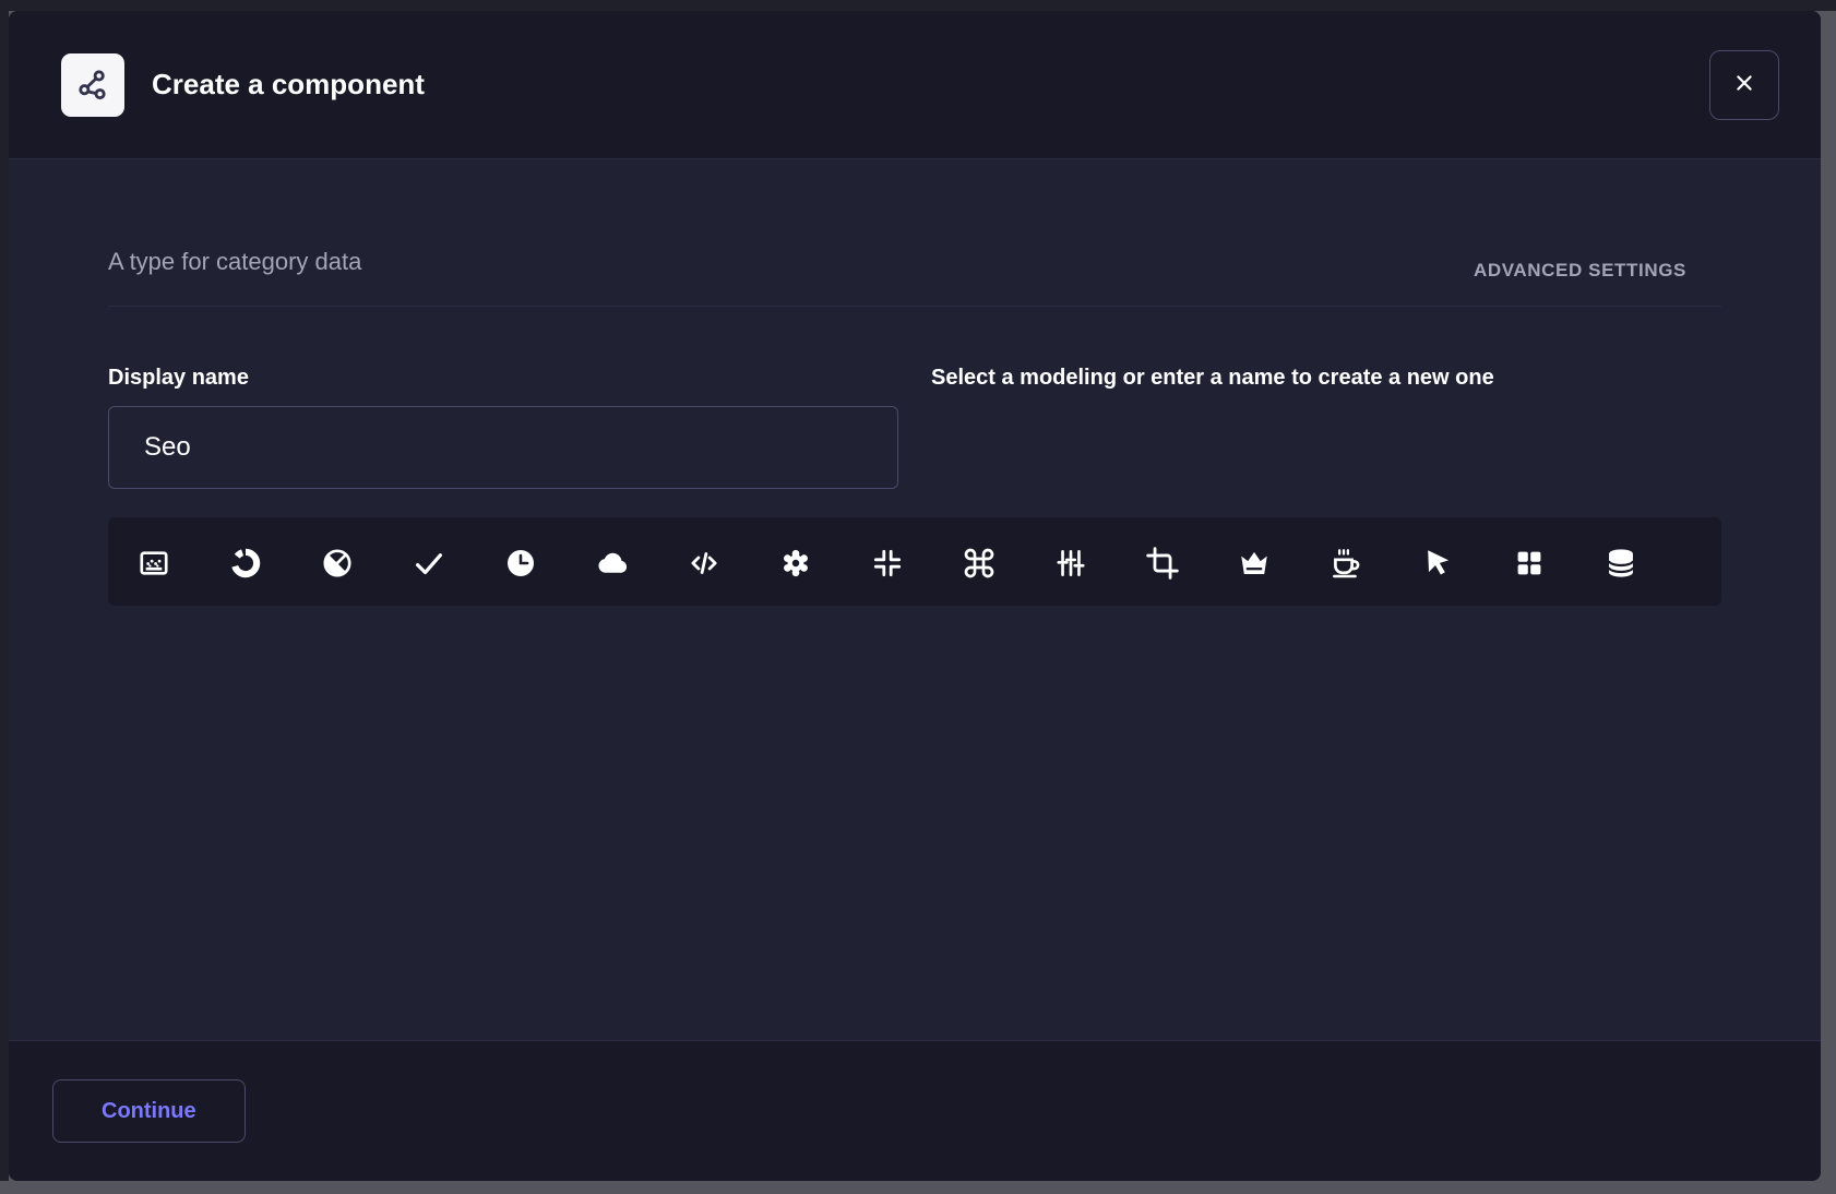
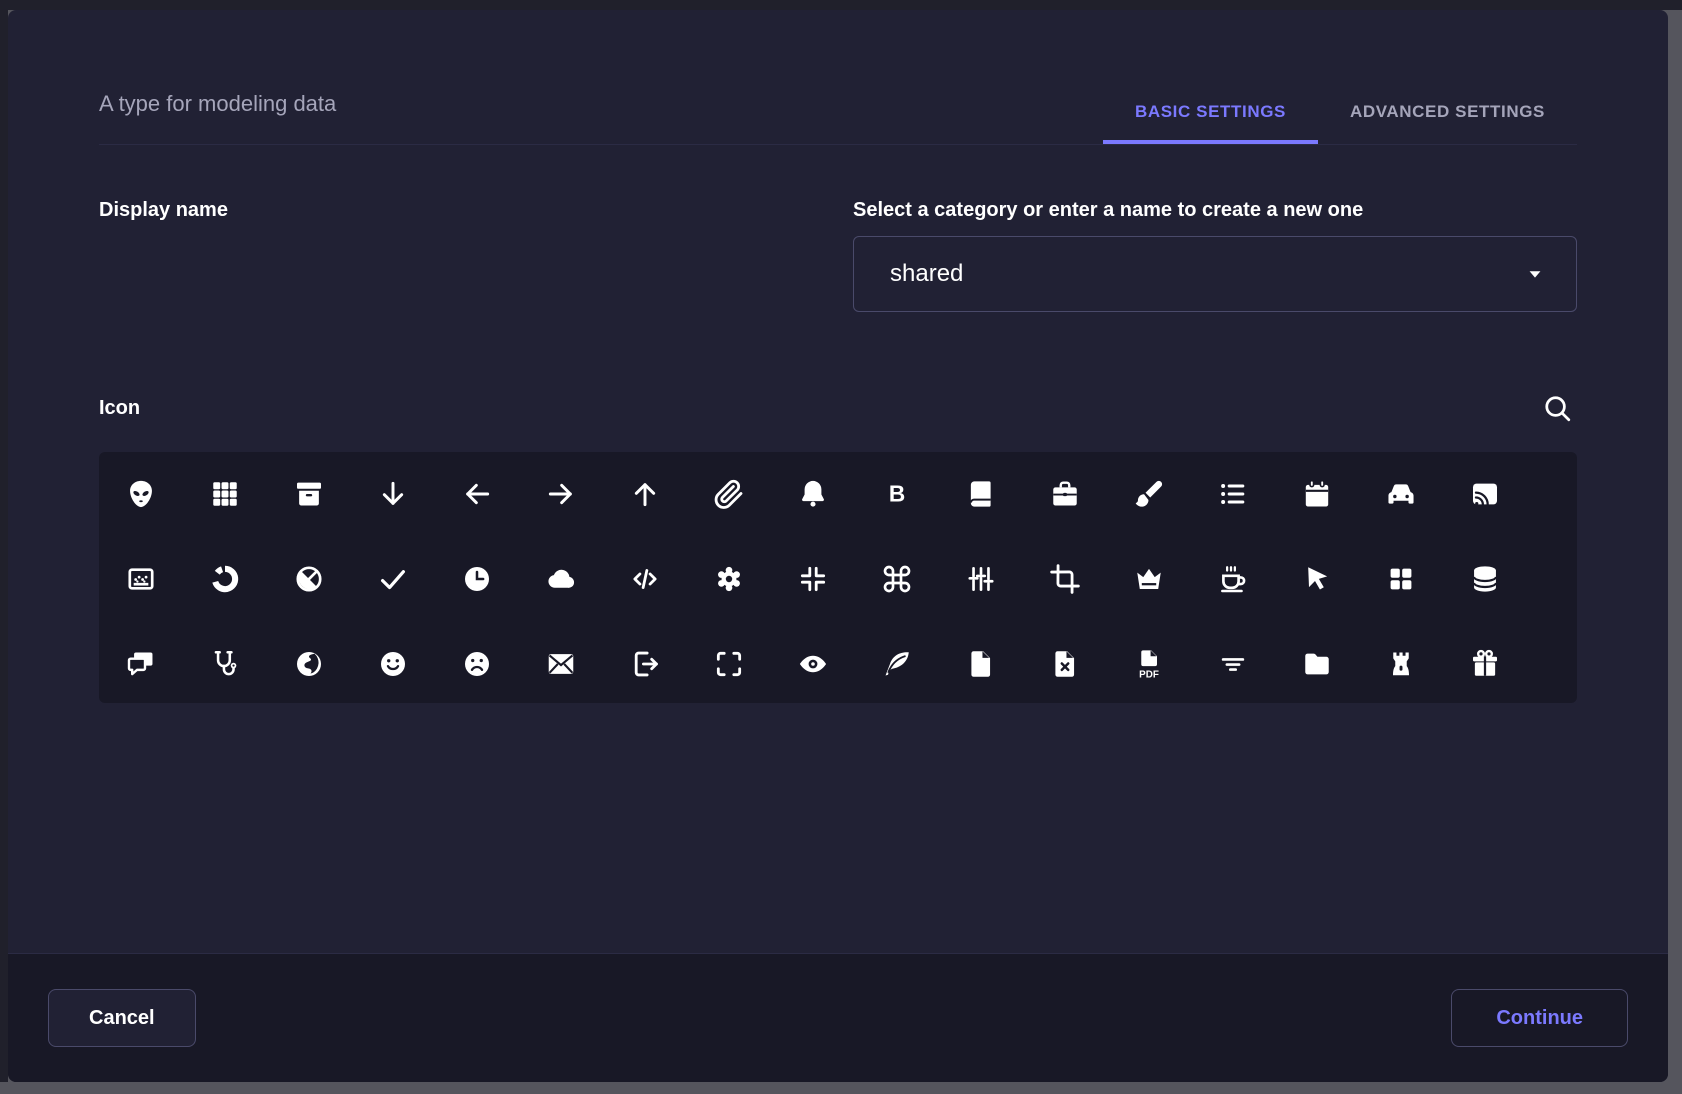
- Create a component
- A type for category data
+ A type for modeling data
+ BASIC SETTINGS
  ADVANCED SETTINGS
  Display name
- Seo
- Select a modeling or enter a name to create a new one
+ Select a category or enter a name to create a new one
+ shared
+ Icon
+ B
+ PDF
+ Cancel
  Continue
